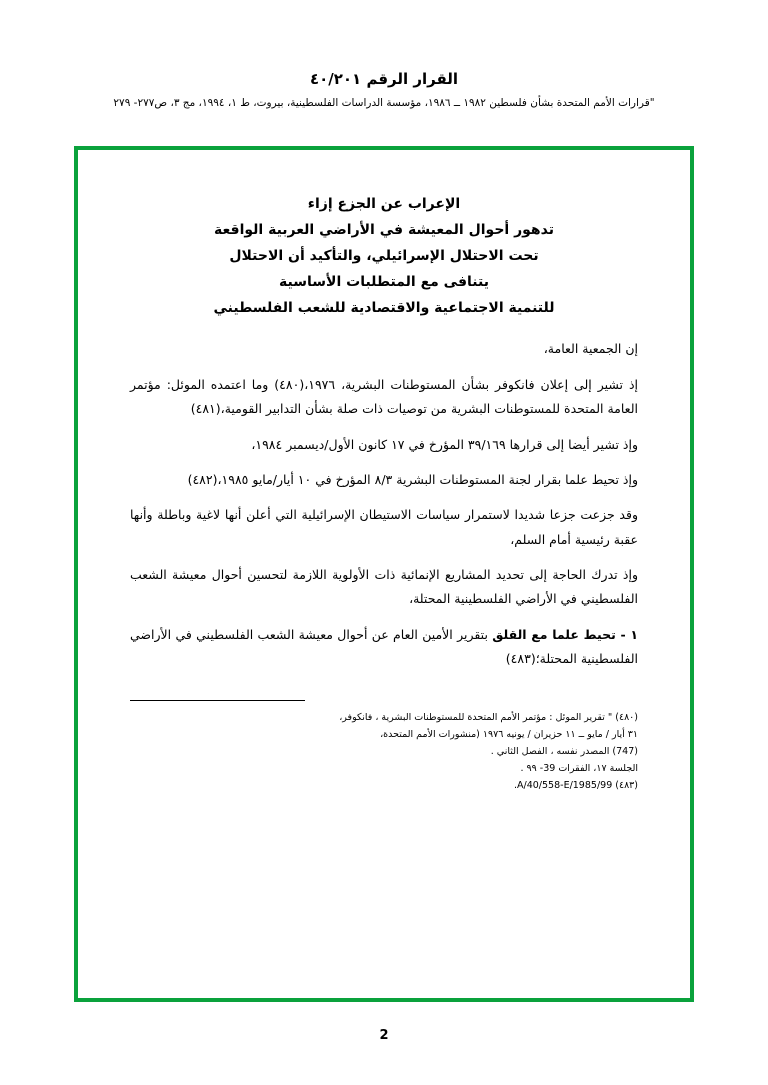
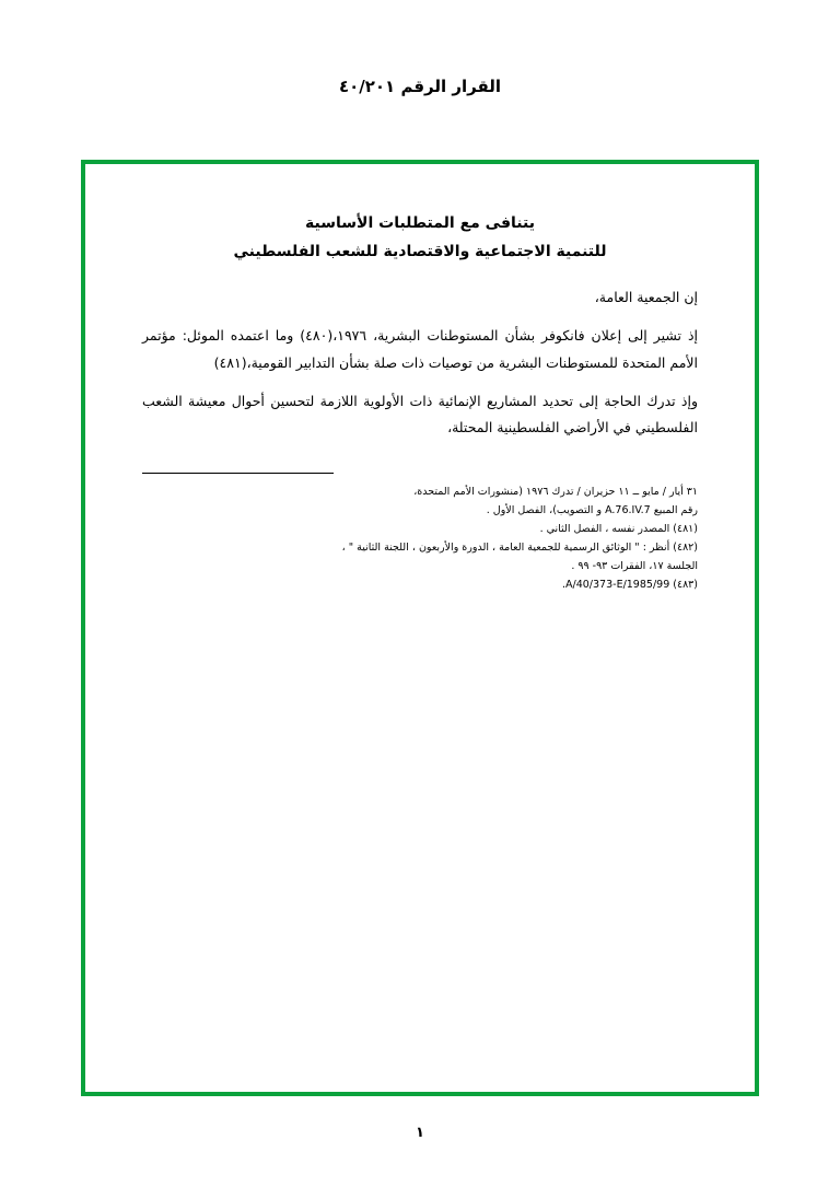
  القرار الرقم ٤٠/٢٠١
- "قرارات الأمم المتحدة بشأن فلسطين ١٩٨٢ ــ ١٩٨٦، مؤسسة الدراسات الفلسطينية، بيروت، ط ١، ١٩٩٤، مج ٣، ص٢٧٧- ٢٧٩
- الإعراب عن الجزع إزاء
- تدهور أحوال المعيشة في الأراضي العربية الواقعة
- تحت الاحتلال الإسرائيلي، والتأكيد أن الاحتلال
  يتنافى مع المتطلبات الأساسية
  للتنمية الاجتماعية والاقتصادية للشعب الفلسطيني
  إن الجمعية العامة،
- إذ تشير إلى إعلان فانكوفر بشأن المستوطنات البشرية، ١٩٧٦،(٤٨٠) وما اعتمده الموئل: مؤتمر العامة المتحدة للمستوطنات البشرية من توصيات ذات صلة بشأن التدابير القومية،(٤٨١)
+ إذ تشير إلى إعلان فانكوفر بشأن المستوطنات البشرية، ١٩٧٦،(٤٨٠) وما اعتمده الموئل: مؤتمر الأمم المتحدة للمستوطنات البشرية من توصيات ذات صلة بشأن التدابير القومية،(٤٨١)
- وإذ تشير أيضا إلى قرارها ٣٩/١٦٩ المؤرخ في ١٧ كانون الأول/ديسمبر ١٩٨٤،
- وإذ تحيط علما بقرار لجنة المستوطنات البشرية ٨/٣ المؤرخ في ١٠ أيار/مايو ١٩٨٥،(٤٨٢)
- وقد جزعت جزعا شديدا لاستمرار سياسات الاستيطان الإسرائيلية التي أعلن أنها لاغية وباطلة وأنها عقبة رئيسية أمام السلم،
  وإذ تدرك الحاجة إلى تحديد المشاريع الإنمائية ذات الأولوية اللازمة لتحسين أحوال معيشة الشعب الفلسطيني في الأراضي الفلسطينية المحتلة،
- ١ - تحيط علما مع القلق بتقرير الأمين العام عن أحوال معيشة الشعب الفلسطيني في الأراضي الفلسطينية المحتلة؛(٤٨٣)
- (٤٨٠) " تقرير الموئل : مؤتمر الأمم المتحدة للمستوطنات البشرية ، فانكوفر،
- ٣١ أيار / مايو ــ ١١ حزيران / يونيه ١٩٧٦ (منشورات الأمم المتحدة،
+ ٣١ أيار / مايو ــ ١١ حزيران / تدرك ١٩٧٦ (منشورات الأمم المتحدة،
+ رقم المبيع A.76.IV.7 و التصويب)، الفصل الأول .
- (747) المصدر نفسه ، الفصل الثاني .
+ (٤٨١) المصدر نفسه ، الفصل الثاني .
+ (٤٨٢) أنظر : " الوثائق الرسمية للجمعية العامة ، الدورة والأربعون ، اللجنة الثانية " ،
- الجلسة ١٧، الفقرات 39- ٩٩ .
+ الجلسة ١٧، الفقرات ٩٣- ٩٩ .
- (٤٨٣) A/40/558-E/1985/99.
+ (٤٨٣) A/40/373-E/1985/99.
- 2
+ ١
